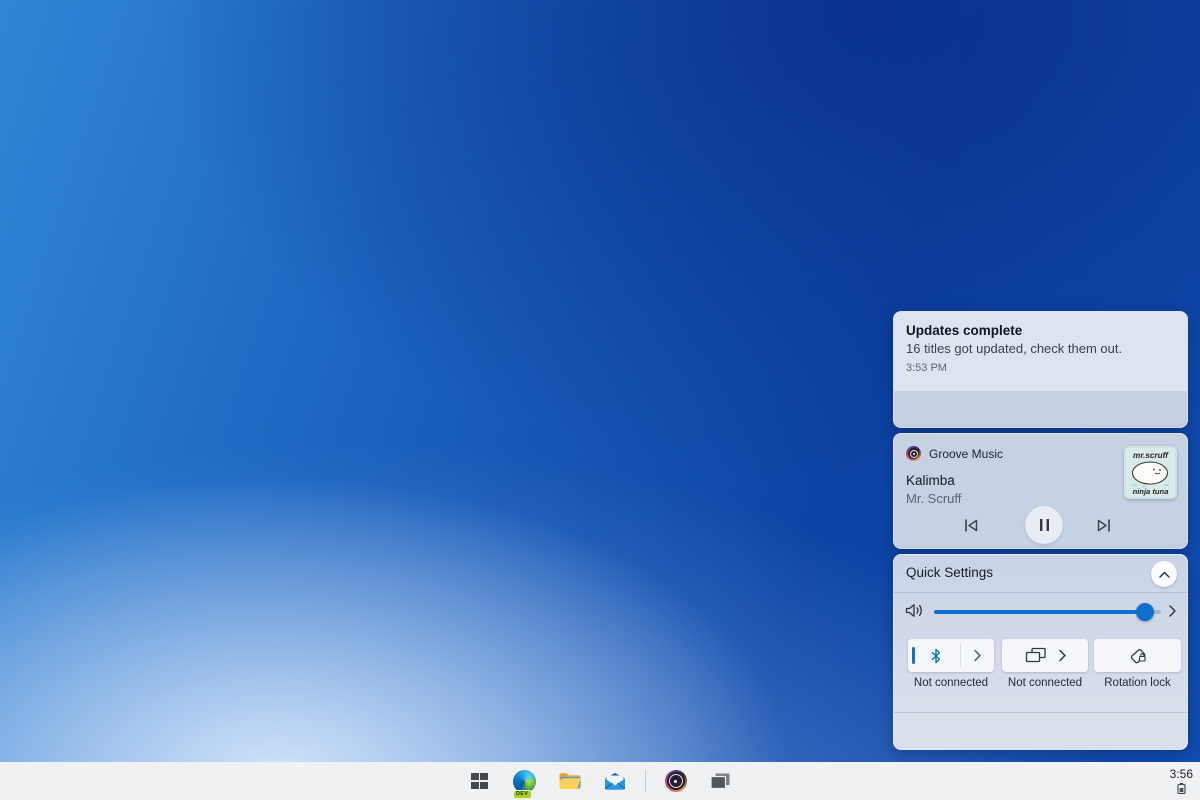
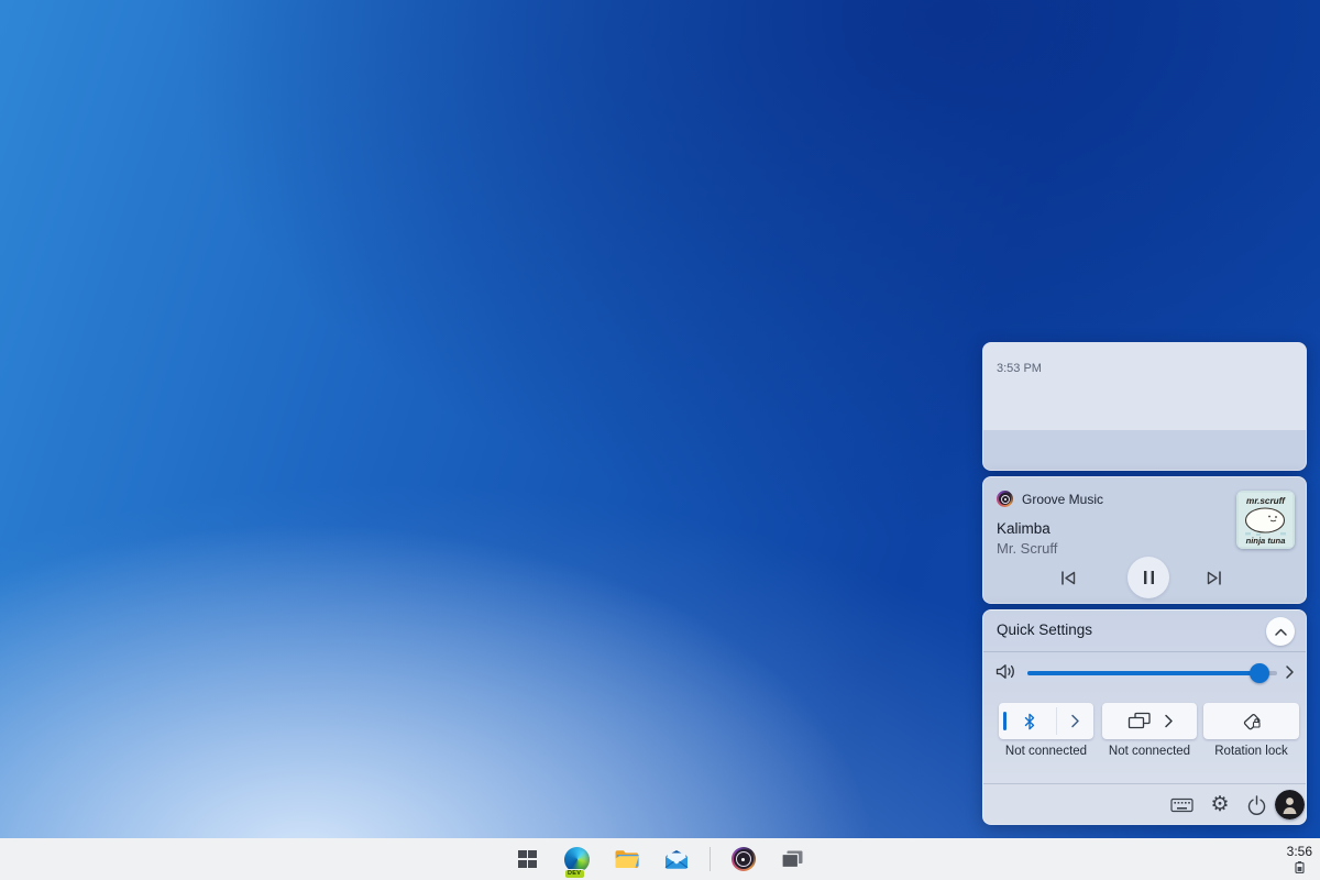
- Updates complete
- 16 titles got updated, check them out.
  3:53 PM
  Groove Music
  mr.scruff
  ninja tuna
  Kalimba
  Mr. Scruff
  Quick Settings
  Not connected
  Not connected
  Rotation lock
+ ⚙
  3:56
